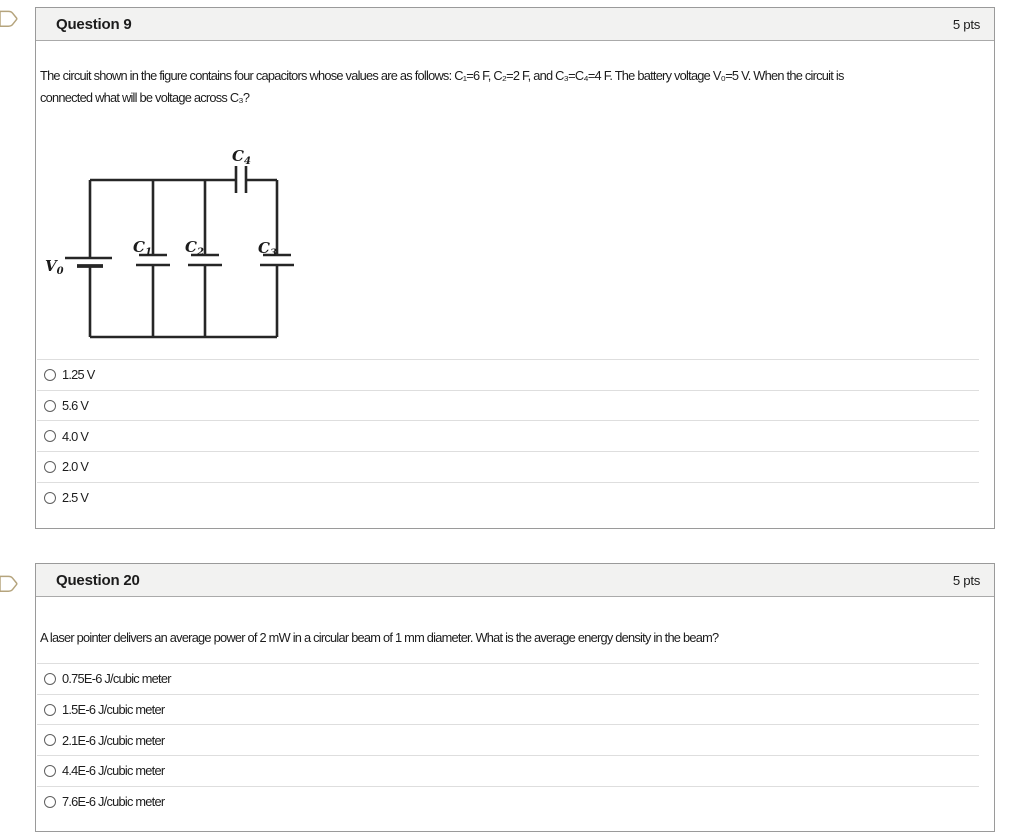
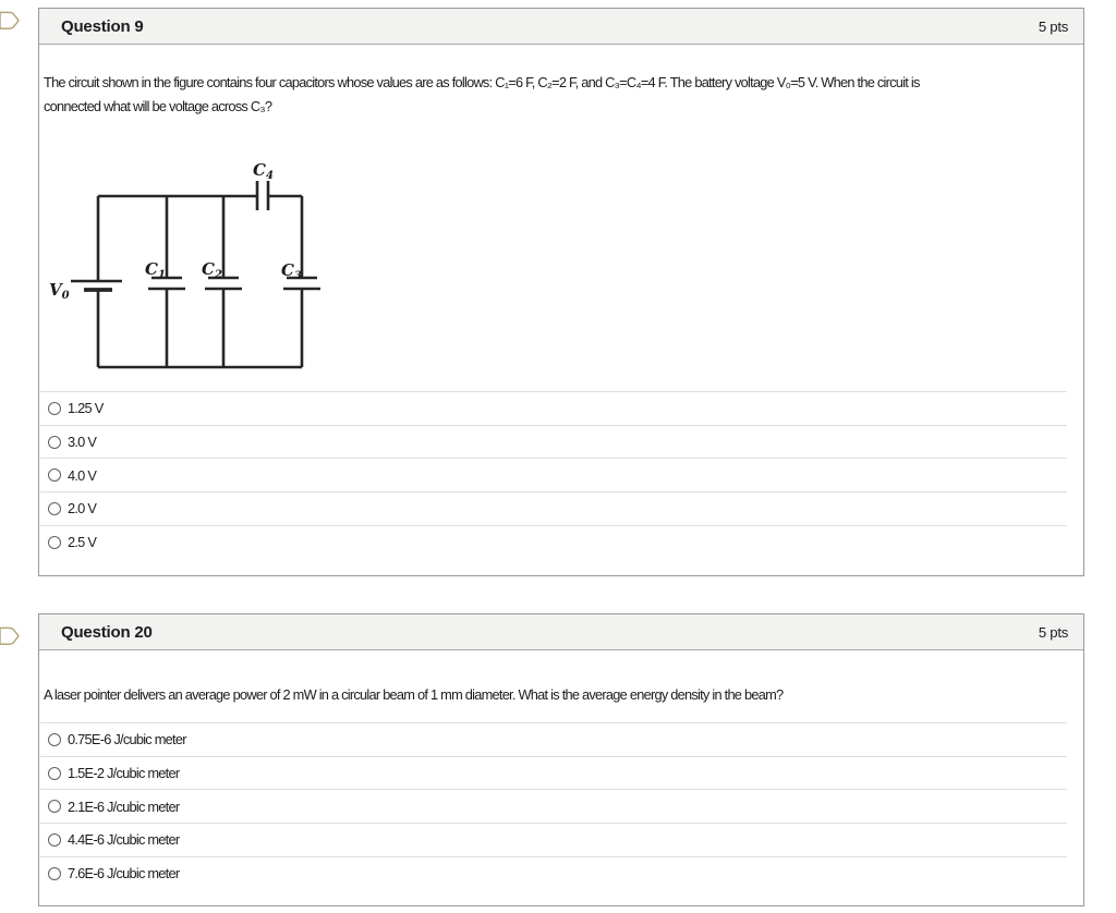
  Question 9
  5 pts
  The circuit shown in the figure contains four capacitors whose values are as follows: C₁=6 F, C₂=2 F, and C₃=C₄=4 F. The battery voltage V₀=5 V. When the circuit is
  connected what will be voltage across C₃?
  V0
  C1
  C2
  C3
  C4
  1.25 V
- 5.6 V
+ 3.0 V
  4.0 V
  2.0 V
  2.5 V
  Question 20
  5 pts
  A laser pointer delivers an average power of 2 mW in a circular beam of 1 mm diameter. What is the average energy density in the beam?
  0.75E-6 J/cubic meter
- 1.5E-6 J/cubic meter
+ 1.5E-2 J/cubic meter
  2.1E-6 J/cubic meter
  4.4E-6 J/cubic meter
  7.6E-6 J/cubic meter
